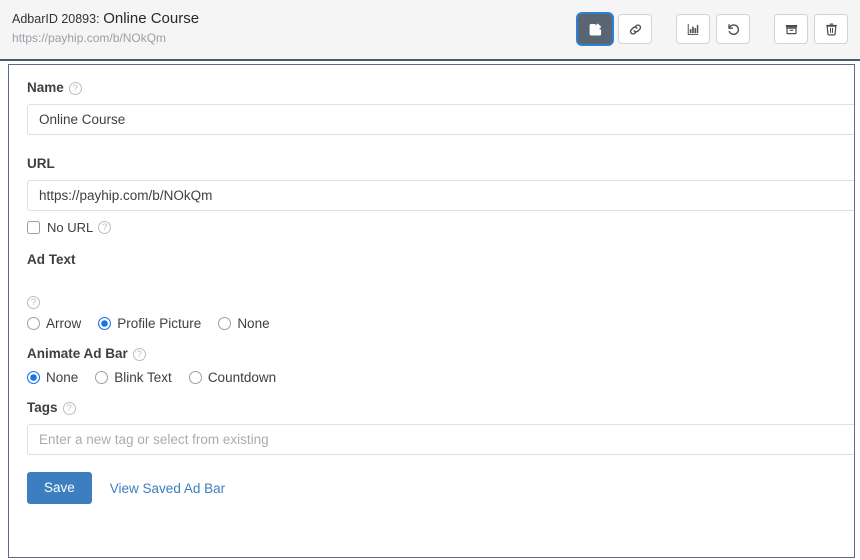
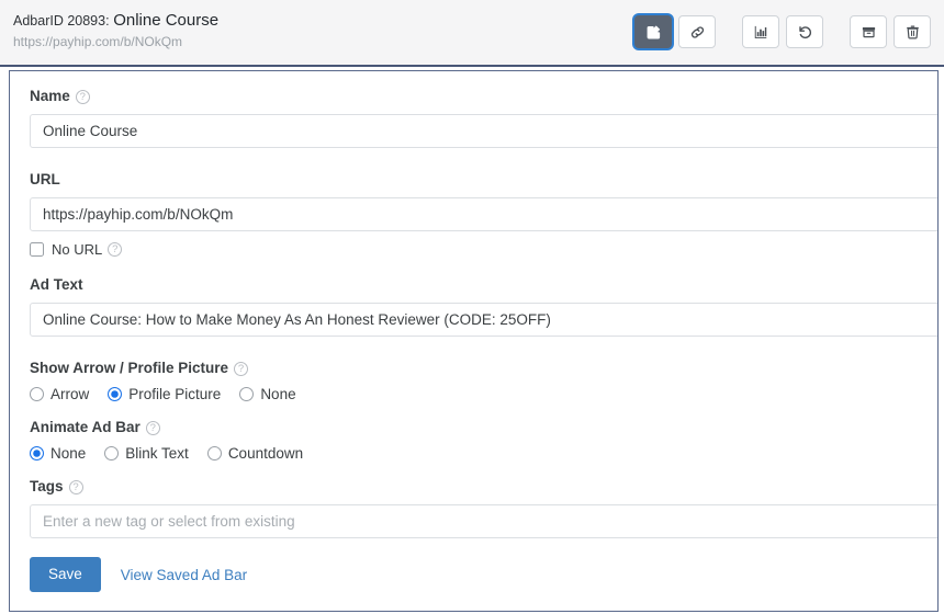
  AdbarID 20893: Online Course
  https://payhip.com/b/NOkQm
  Name
  ?
  Online Course
  URL
  https://payhip.com/b/NOkQm
  No URL
  ?
  Ad Text
+ Online Course: How to Make Money As An Honest Reviewer (CODE: 25OFF)
+ Show Arrow / Profile Picture
  ?
  Arrow
  Profile Picture
  None
  Animate Ad Bar
  ?
  None
  Blink Text
  Countdown
  Tags
  ?
  Enter a new tag or select from existing
  Save
  View Saved Ad Bar
